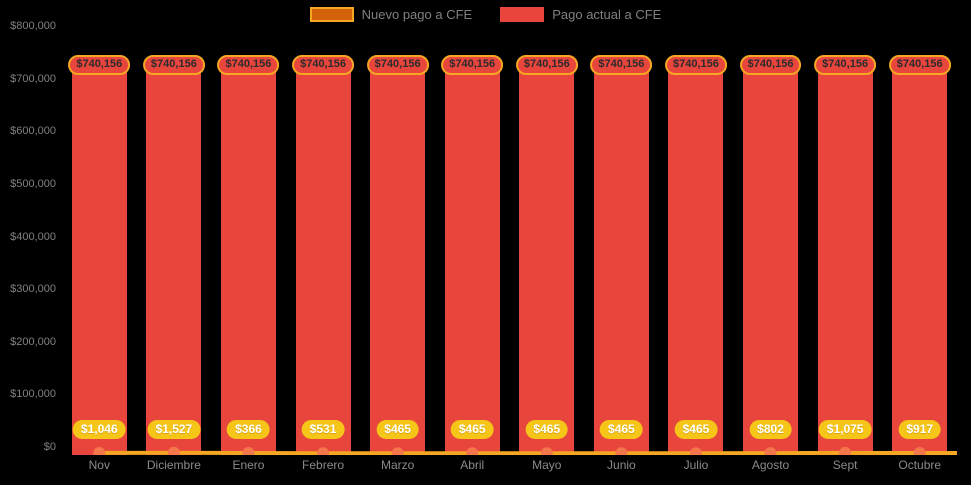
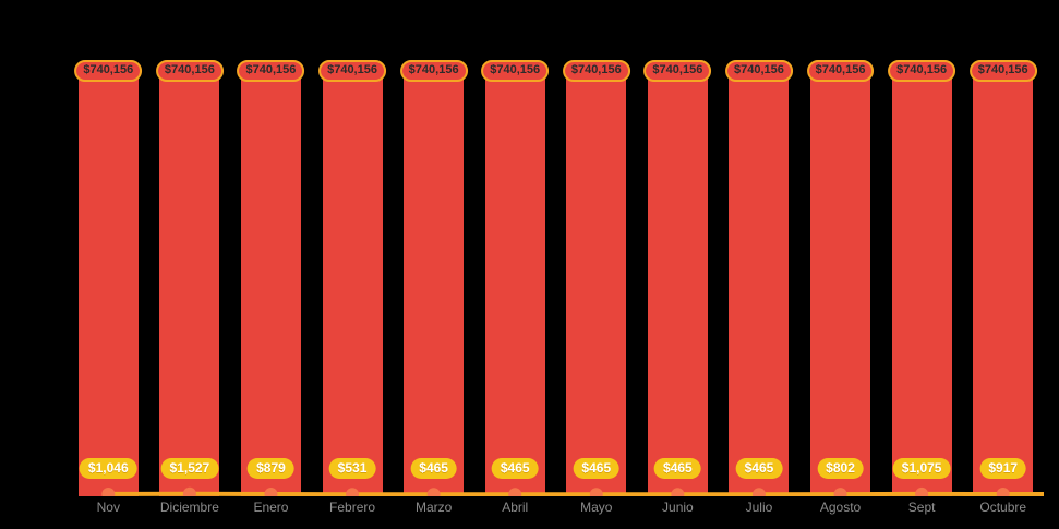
- Nuevo pago a CFE
- Pago actual a CFE
- $800,000
- $700,000
- $600,000
- $500,000
- $400,000
- $300,000
- $200,000
- $100,000
- $0
  $740,156
  $1,046
  $740,156
  $1,527
  $740,156
- $366
+ $879
  $740,156
  $531
  $740,156
  $465
  $740,156
  $465
  $740,156
  $465
  $740,156
  $465
  $740,156
  $465
  $740,156
  $802
  $740,156
  $1,075
  $740,156
  $917
  Nov
  Diciembre
  Enero
  Febrero
  Marzo
  Abril
  Mayo
  Junio
  Julio
  Agosto
  Sept
  Octubre
